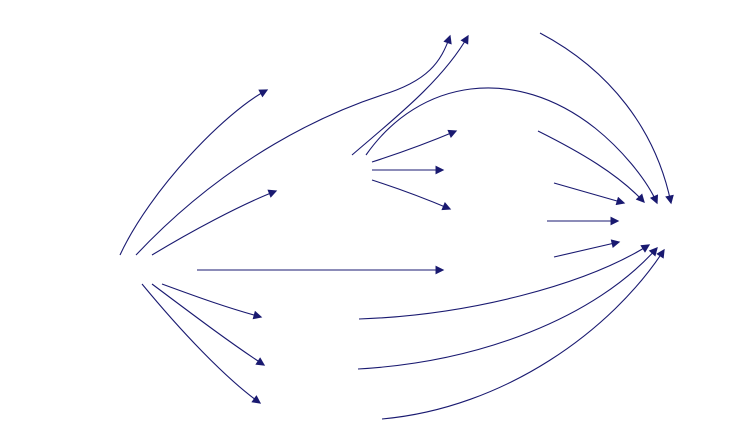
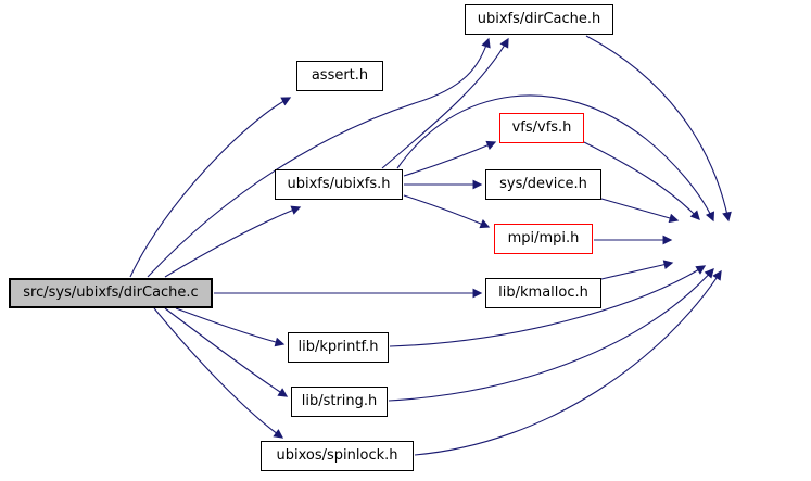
+ src/sys/ubixfs/dirCache.c
+ ubixfs/dirCache.h
+ assert.h
+ vfs/vfs.h
+ ubixfs/ubixfs.h
+ sys/device.h
+ mpi/mpi.h
+ lib/kmalloc.h
+ lib/kprintf.h
+ lib/string.h
+ ubixos/spinlock.h
